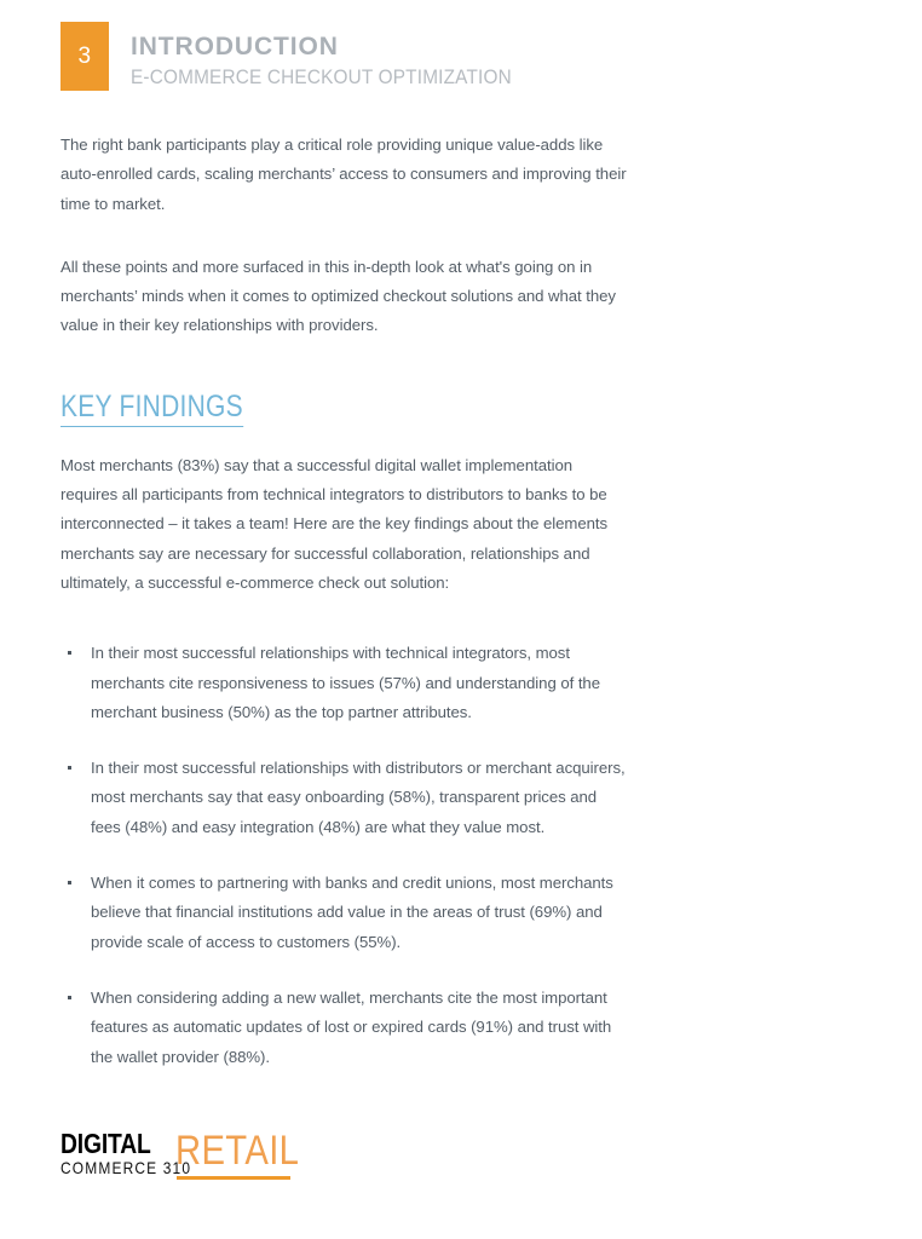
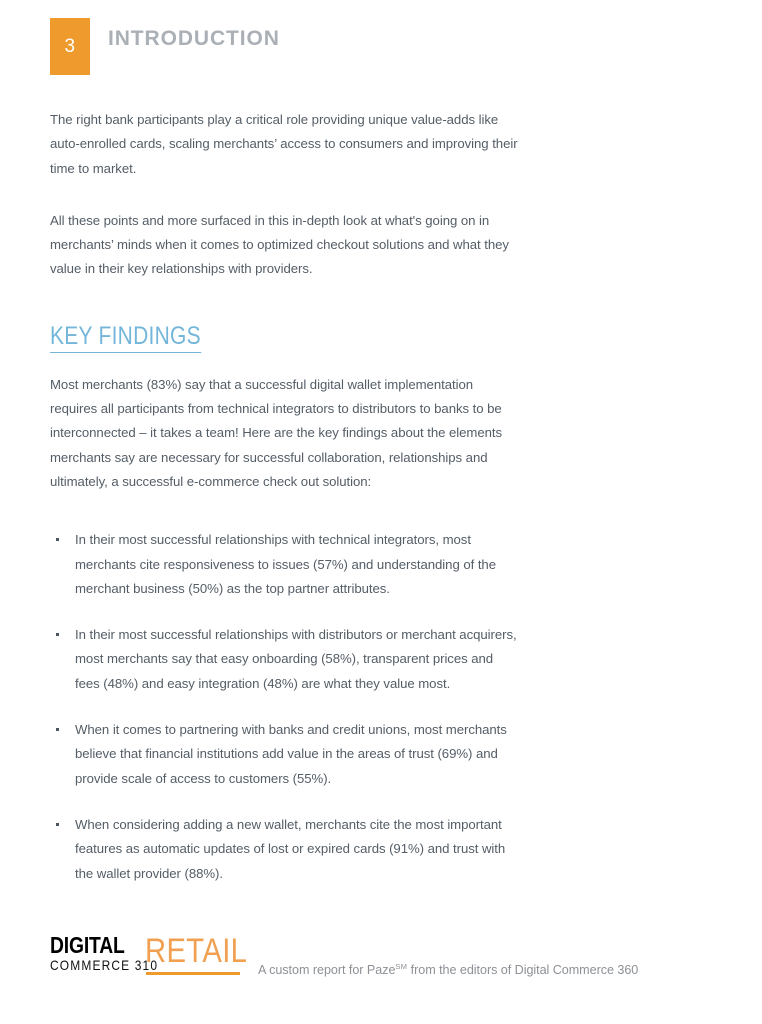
  3
  INTRODUCTION
- E-COMMERCE CHECKOUT OPTIMIZATION
  The right bank participants play a critical role providing unique value-adds like auto-enrolled cards, scaling merchants’ access to consumers and improving their time to market.
  All these points and more surfaced in this in-depth look at what's going on in merchants’ minds when it comes to optimized checkout solutions and what they value in their key relationships with providers.
  KEY FINDINGS
  Most merchants (83%) say that a successful digital wallet implementation requires all participants from technical integrators to distributors to banks to be interconnected – it takes a team! Here are the key findings about the elements merchants say are necessary for successful collaboration, relationships and ultimately, a successful e-commerce check out solution:
  In their most successful relationships with technical integrators, most merchants cite responsiveness to issues (57%) and understanding of the merchant business (50%) as the top partner attributes.
  In their most successful relationships with distributors or merchant acquirers, most merchants say that easy onboarding (58%), transparent prices and fees (48%) and easy integration (48%) are what they value most.
  When it comes to partnering with banks and credit unions, most merchants believe that financial institutions add value in the areas of trust (69%) and provide scale of access to customers (55%).
  When considering adding a new wallet, merchants cite the most important features as automatic updates of lost or expired cards (91%) and trust with the wallet provider (88%).
  DIGITAL
  COMMERCE 310
  RETAIL
+ A custom report for PazeSM from the editors of Digital Commerce 360
